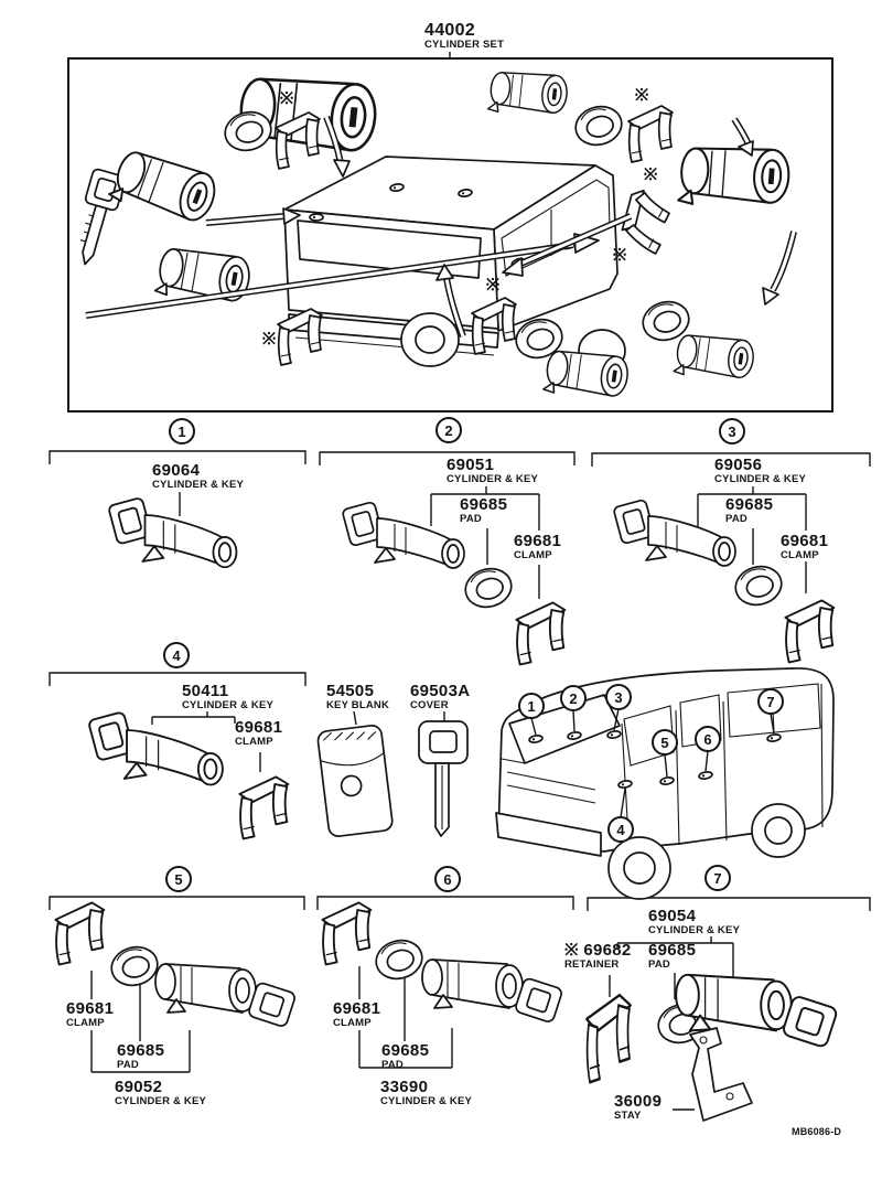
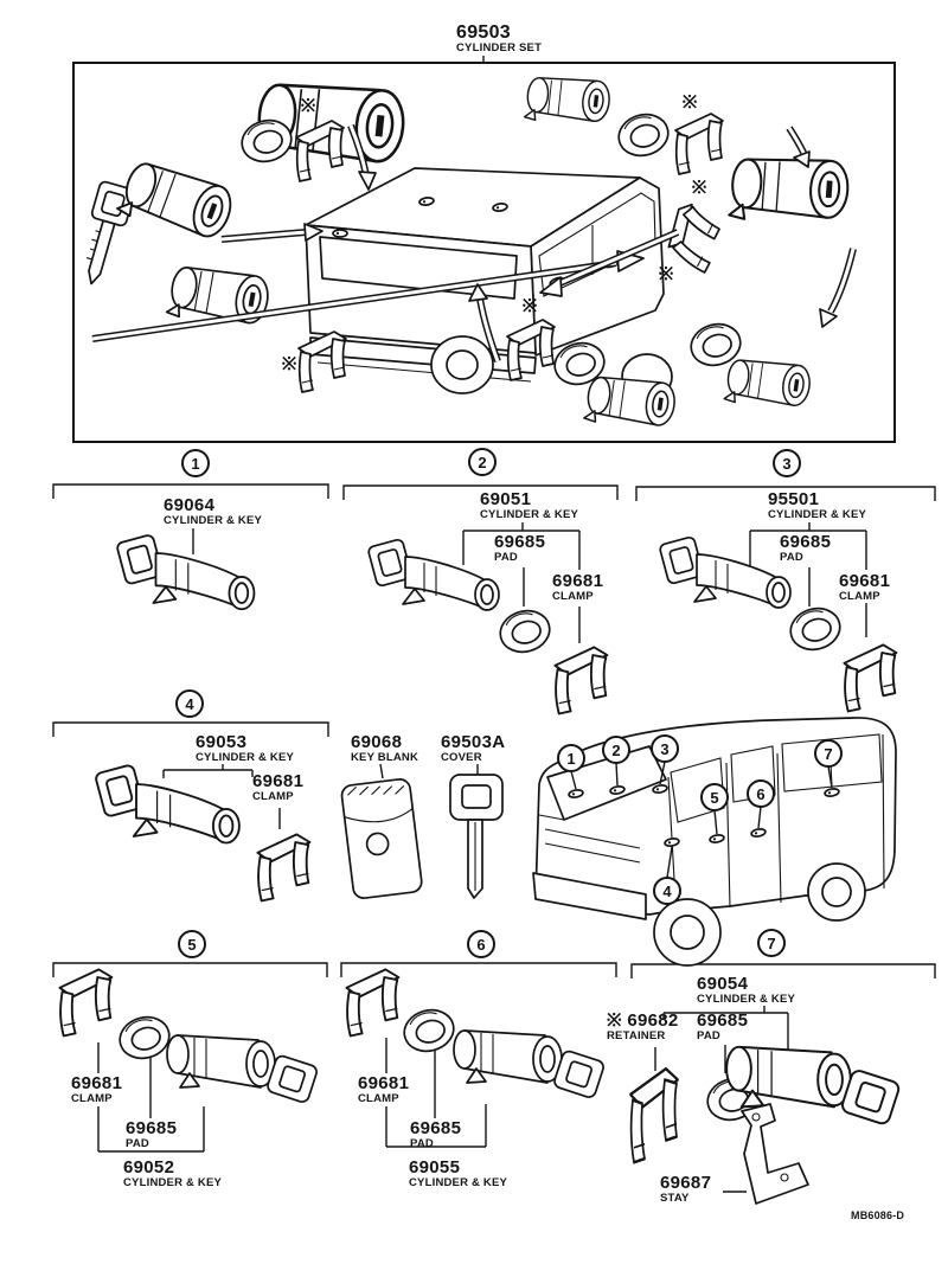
- 44002
+ 69503
  CYLINDER SET
  1
  2
  3
  4
  5
  6
  7
  1
  2
  3
  4
  5
  6
  7
  ※
  ※
  ※
  ※
  ※
  ※
  69064
  CYLINDER & KEY
  69051
  CYLINDER & KEY
  69685
  PAD
  69681
  CLAMP
- 69056
+ 95501
  CYLINDER & KEY
  69685
  PAD
  69681
  CLAMP
- 50411
+ 69053
  CYLINDER & KEY
  69681
  CLAMP
- 54505
+ 69068
  KEY BLANK
  69503A
  COVER
  69681
  CLAMP
  69685
  PAD
  69052
  CYLINDER & KEY
  69681
  CLAMP
  69685
  PAD
- 33690
+ 69055
  CYLINDER & KEY
  69054
  CYLINDER & KEY
  ※ 69682
  RETAINER
  69685
  PAD
- 36009
+ 69687
  STAY
  MB6086-D
